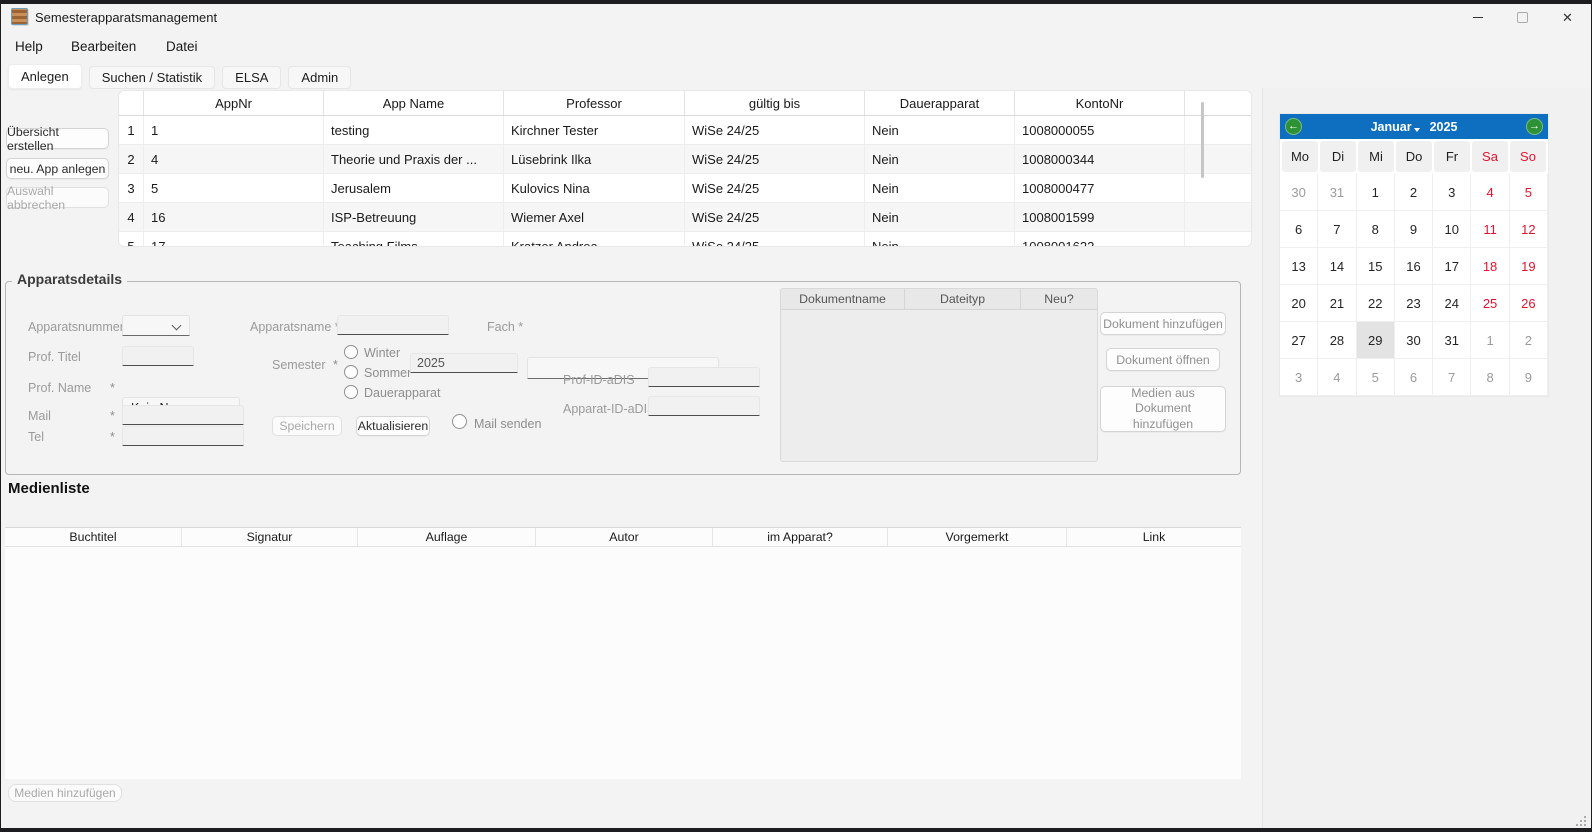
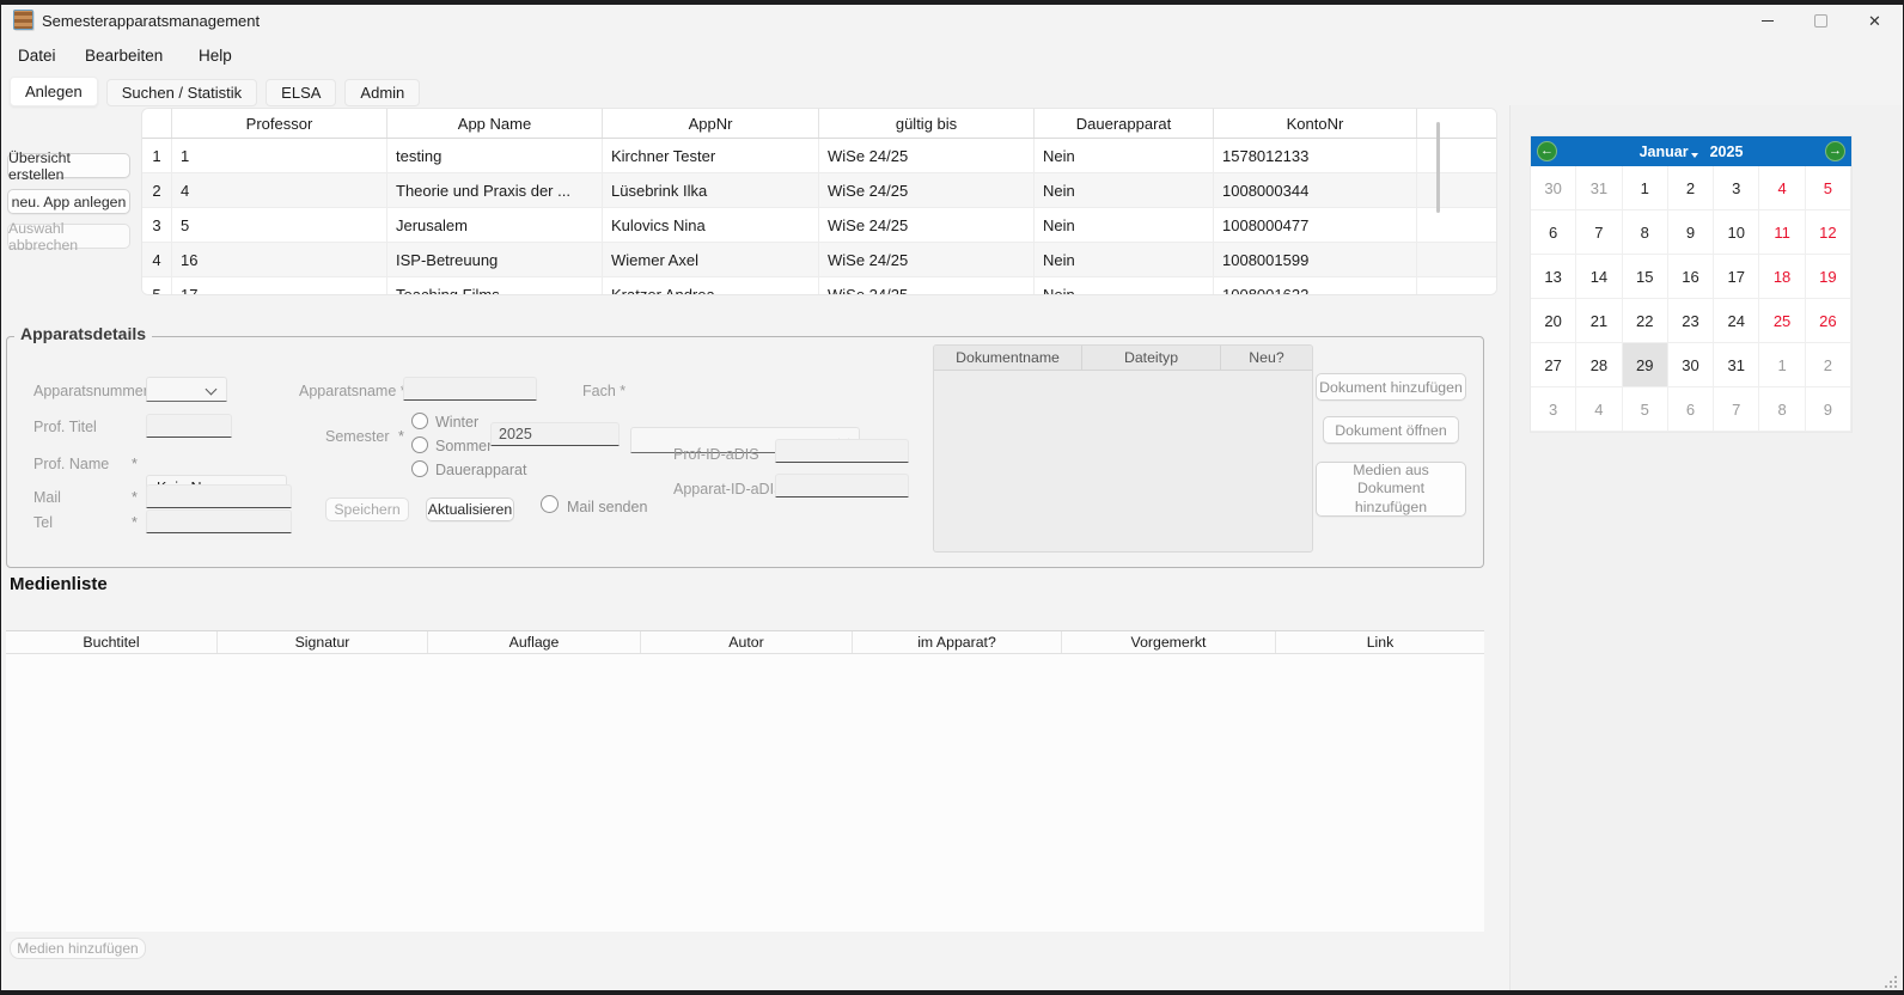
  Semesterapparatsmanagement
  ✕
- Help
+ Datei
  Bearbeiten
- Datei
+ Help
  Anlegen
  Suchen / Statistik
  ELSA
  Admin
  Übersicht erstellen
  neu. App anlegen
  Auswahl abbrechen
- AppNr
+ Professor
  App Name
- Professor
+ AppNr
  gültig bis
  Dauerapparat
  KontoNr
  1
  1
  testing
  Kirchner Tester
  WiSe 24/25
  Nein
- 1008000055
+ 1578012133
  2
  4
  Theorie und Praxis der ...
  Lüsebrink Ilka
  WiSe 24/25
  Nein
  1008000344
  3
  5
  Jerusalem
  Kulovics Nina
  WiSe 24/25
  Nein
  1008000477
  4
  16
  ISP-Betreuung
  Wiemer Axel
  WiSe 24/25
  Nein
  1008001599
  ←
  Januar
  2025
  →
- Mo
- Di
- Mi
- Do
- Fr
- Sa
- So
  30
  31
  1
  2
  3
  4
  5
  6
  7
  8
  9
  10
  11
  12
  13
  14
  15
  16
  17
  18
  19
  20
  21
  22
  23
  24
  25
  26
  27
  28
  29
  30
  31
  1
  2
  3
  4
  5
  6
  7
  8
  9
  Apparatsdetails
  Apparatsnumme
  Prof. Titel
  Prof. Name
  *
  Mail
  *
  Tel
  *
  Apparatsname
  Semester
  *
  Winter
  Sommer
  Dauerapparat
  2025
  Fach *
  Prof-ID-aDIS
  Apparat-ID-aDI
  Speichern
  Aktualisieren
  Mail senden
  Dokumentname
  Dateityp
  Neu?
  Dokument hinzufügen
  Dokument öffnen
  Medien aus Dokument hinzufügen
  Medienliste
  Buchtitel
  Signatur
  Auflage
  Autor
  im Apparat?
  Vorgemerkt
  Link
  Medien hinzufügen
